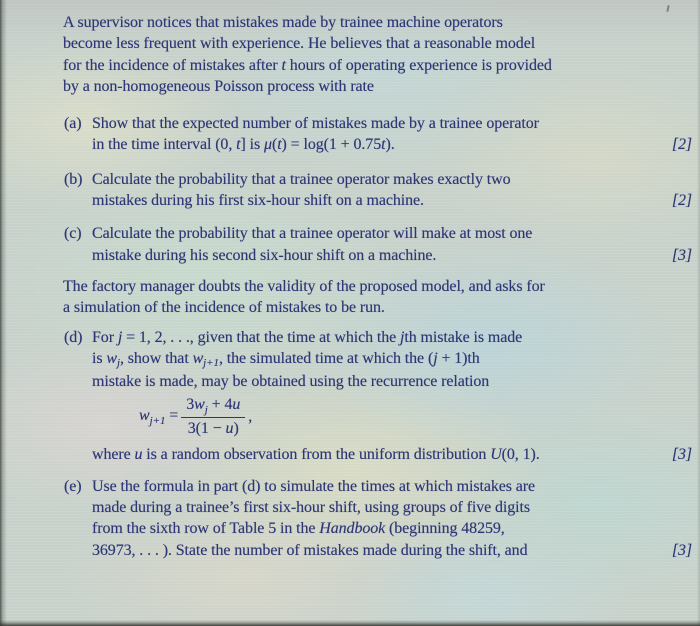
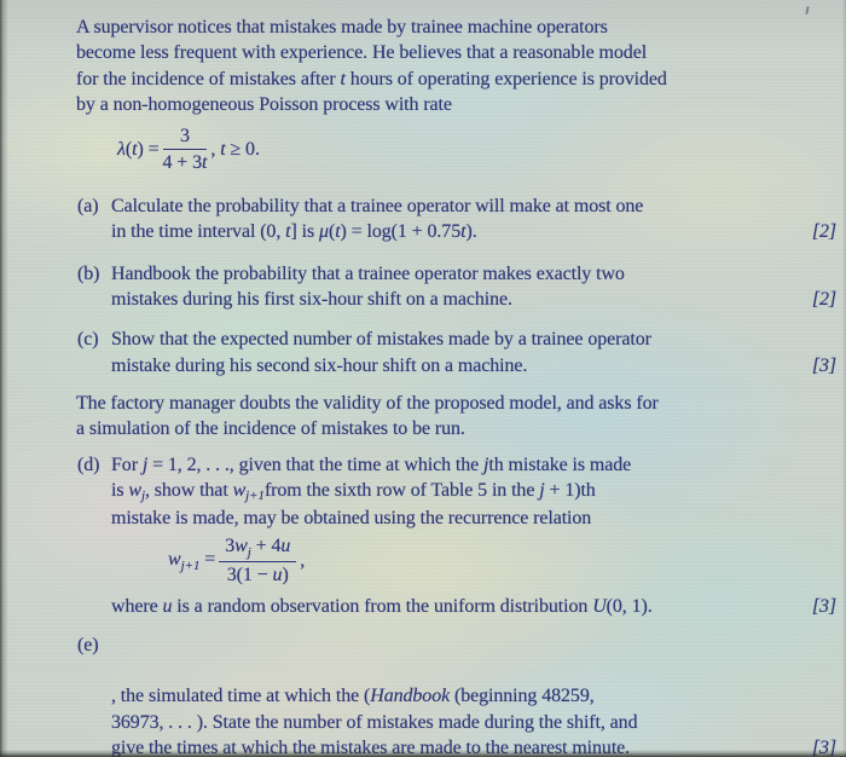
  A supervisor notices that mistakes made by trainee machine operators
  become less frequent with experience. He believes that a reasonable model
  for the incidence of mistakes after t hours of operating experience is provided
  by a non-homogeneous Poisson process with rate
+ λ(t) =
+ 3
+ 4 + 3t
+ , t ≥ 0.
  (a)
- Show that the expected number of mistakes made by a trainee operator
+ Calculate the probability that a trainee operator will make at most one
  in the time interval (0, t] is μ(t) = log(1 + 0.75t).
  [2]
  (b)
- Calculate the probability that a trainee operator makes exactly two
+ Handbook the probability that a trainee operator makes exactly two
  mistakes during his first six-hour shift on a machine.
  [2]
  (c)
- Calculate the probability that a trainee operator will make at most one
+ Show that the expected number of mistakes made by a trainee operator
  mistake during his second six-hour shift on a machine.
  [3]
  The factory manager doubts the validity of the proposed model, and asks for
  a simulation of the incidence of mistakes to be run.
  (d)
  For j = 1, 2, . . ., given that the time at which the jth mistake is made
- is wj, show that wj+1, the simulated time at which the (j + 1)th
+ is wj, show that wj+1from the sixth row of Table 5 in the j + 1)th
  mistake is made, may be obtained using the recurrence relation
  wj+1 =
  3wj + 4u
  3(1 − u)
  ,
  where u is a random observation from the uniform distribution U(0, 1).
  [3]
  (e)
- Use the formula in part (d) to simulate the times at which mistakes are
- made during a trainee’s first six-hour shift, using groups of five digits
- from the sixth row of Table 5 in the Handbook (beginning 48259,
+ , the simulated time at which the (Handbook (beginning 48259,
  36973, . . . ). State the number of mistakes made during the shift, and
+ give the times at which the mistakes are made to the nearest minute.
  [3]
